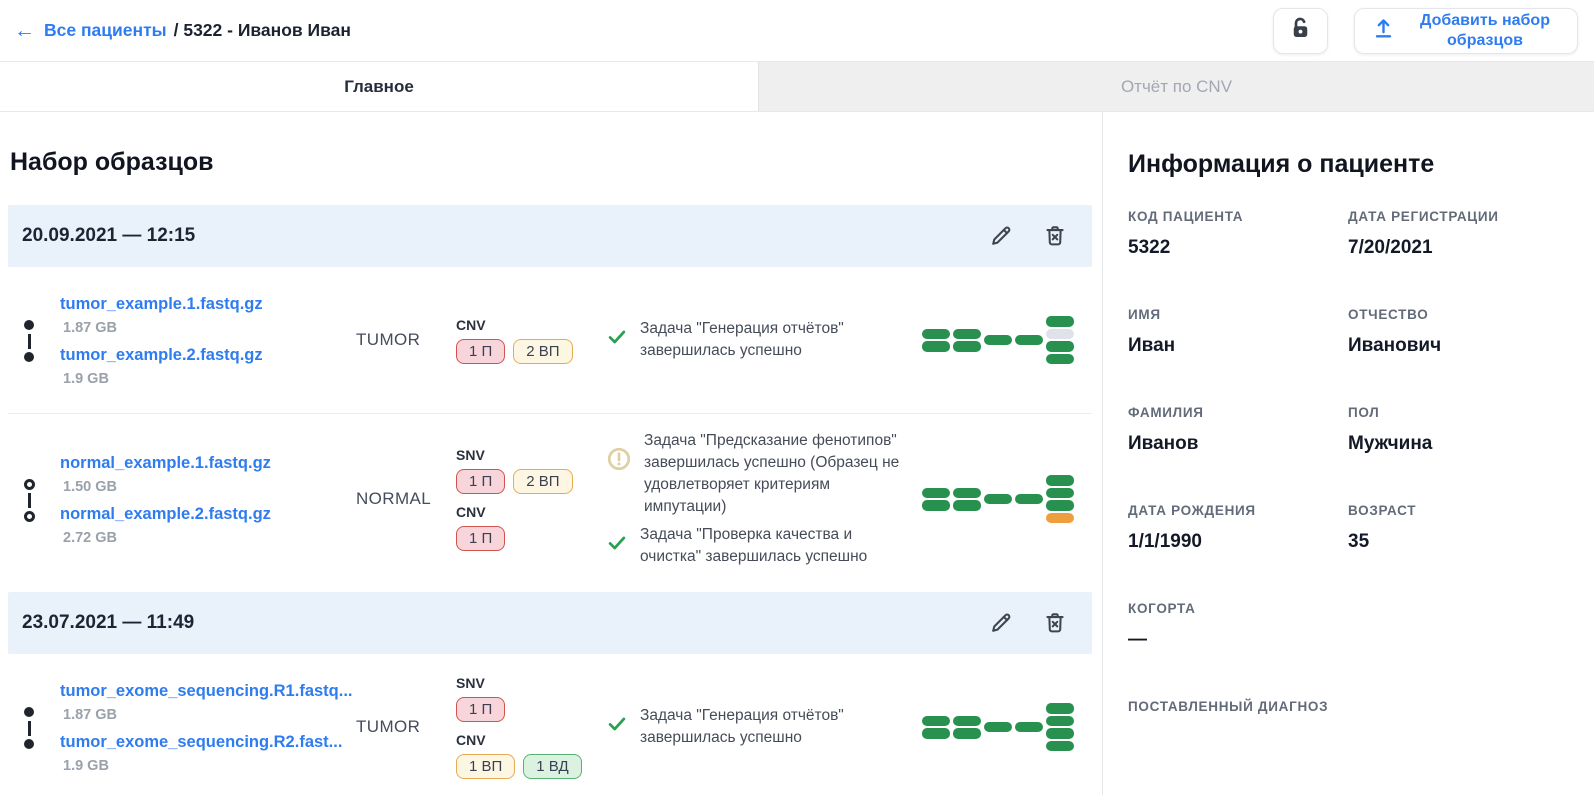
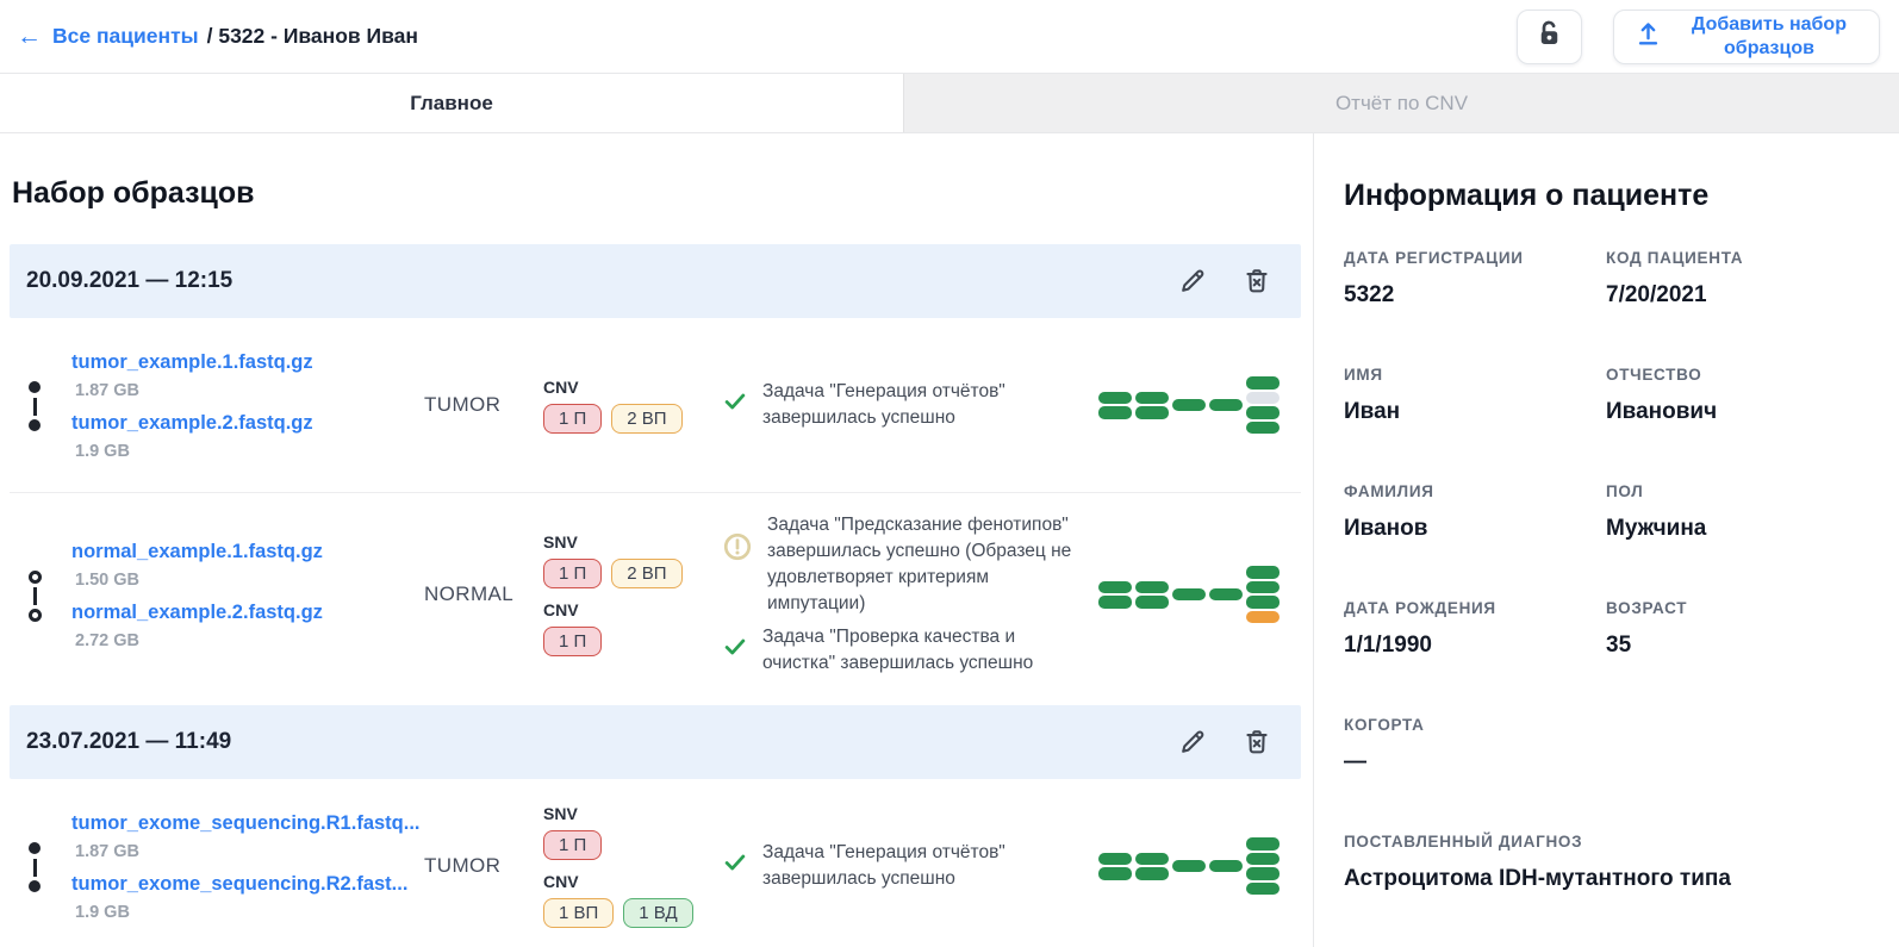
  ←
  Все пациенты
  / 5322 - Иванов Иван
  Добавить набор образцов
  Главное
  Отчёт по CNV
  Набор образцов
  20.09.2021 — 12:15
  tumor_example.1.fastq.gz
  1.87 GB
  tumor_example.2.fastq.gz
  1.9 GB
  TUMOR
  CNV
  1 П
  2 ВП
  Задача "Генерация отчётов" завершилась успешно
  normal_example.1.fastq.gz
  1.50 GB
  normal_example.2.fastq.gz
  2.72 GB
  NORMAL
  SNV
  1 П
  2 ВП
  CNV
  1 П
  Задача "Предсказание фенотипов" завершилась успешно (Образец не удовлетворяет критериям импутации)
  Задача "Проверка качества и очистка" завершилась успешно
  23.07.2021 — 11:49
  tumor_exome_sequencing.R1.fastq...
  1.87 GB
  tumor_exome_sequencing.R2.fast...
  1.9 GB
  TUMOR
  SNV
  1 П
  CNV
  1 ВП
  1 ВД
  Задача "Генерация отчётов" завершилась успешно
  Информация о пациенте
- КОД ПАЦИЕНТА
+ ДАТА РЕГИСТРАЦИИ
  5322
- ДАТА РЕГИСТРАЦИИ
+ КОД ПАЦИЕНТА
  7/20/2021
  ИМЯ
  Иван
  ОТЧЕСТВО
  Иванович
  ФАМИЛИЯ
  Иванов
  ПОЛ
  Мужчина
  ДАТА РОЖДЕНИЯ
  1/1/1990
  ВОЗРАСТ
  35
  КОГОРТА
  —
  ПОСТАВЛЕННЫЙ ДИАГНОЗ
+ Астроцитома IDH-мутантного типа
